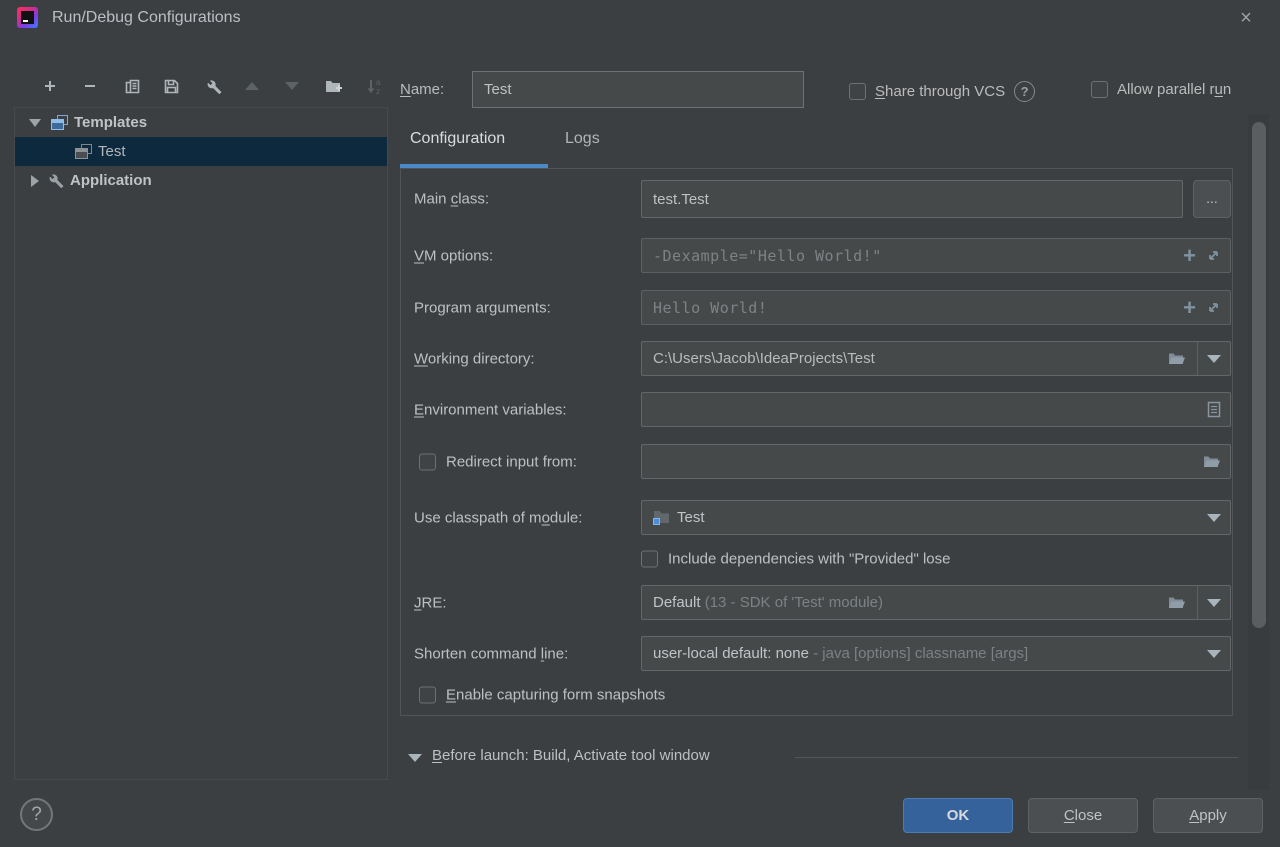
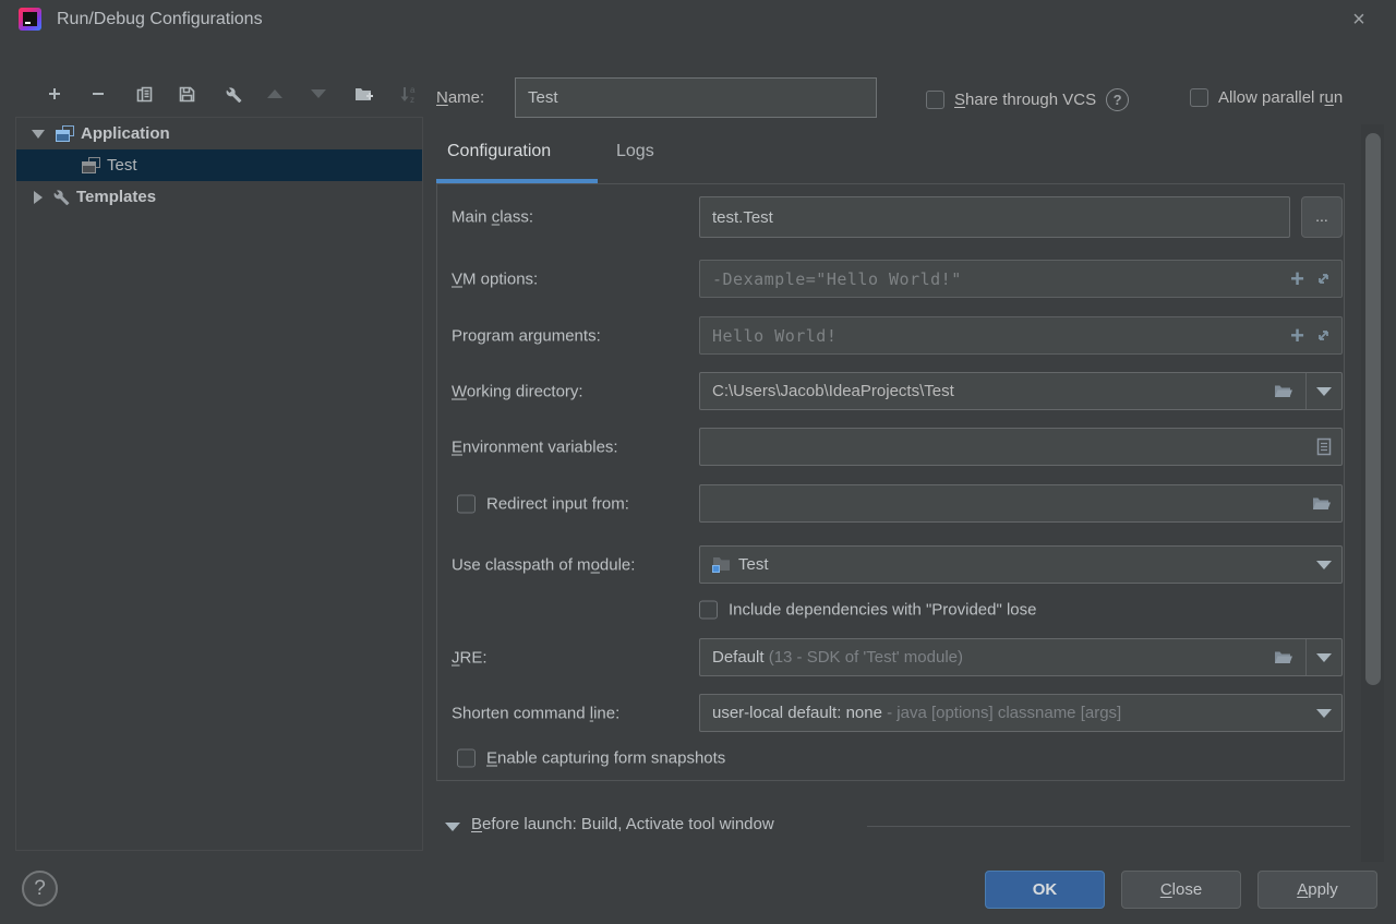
  Run/Debug Configurations
  ×
  a
  z
- Templates
+ Application
  Test
- Application
+ Templates
  Name:
  Test
  Share through VCS
  ?
  Allow parallel run
  Configuration
  Logs
  Main class:
  test.Test
  ...
  VM options:
  -Dexample="Hello World!"
  +
  Program arguments:
  Hello World!
  +
  Working directory:
  C:\Users\Jacob\IdeaProjects\Test
  Environment variables:
  Redirect input from:
  Use classpath of module:
  Test
  Include dependencies with "Provided" lose
  JRE:
  Default
  (13 - SDK of 'Test' module)
  Shorten command line:
  user-local default: none
  - java [options] classname [args]
  Enable capturing form snapshots
  Before launch: Build, Activate tool window
  ?
  OK
  Close
  Apply
